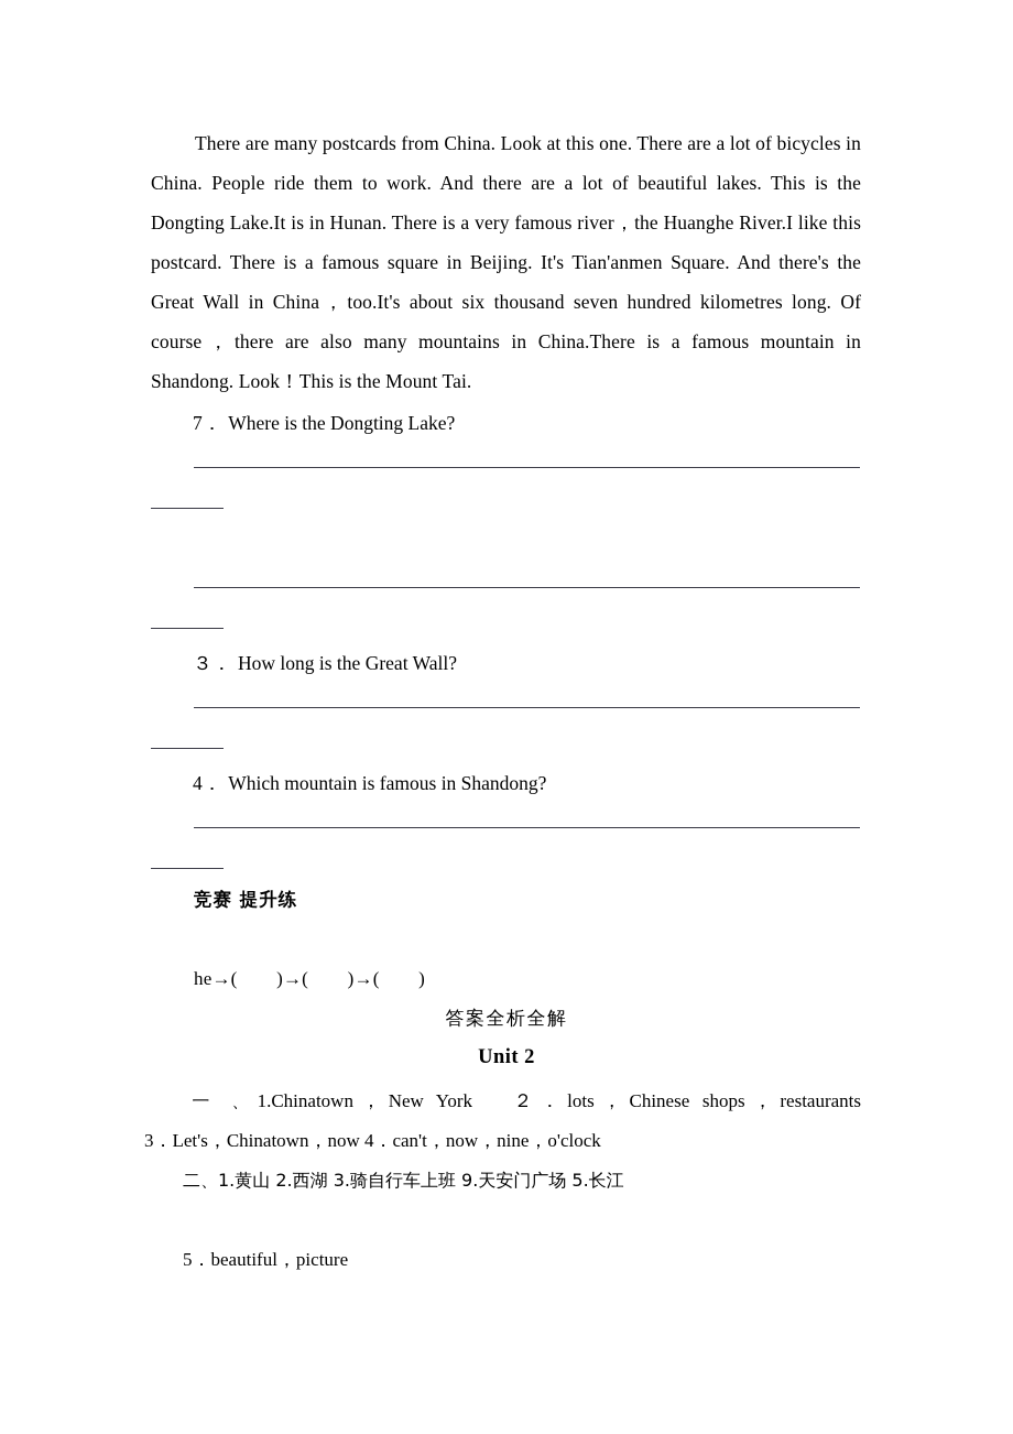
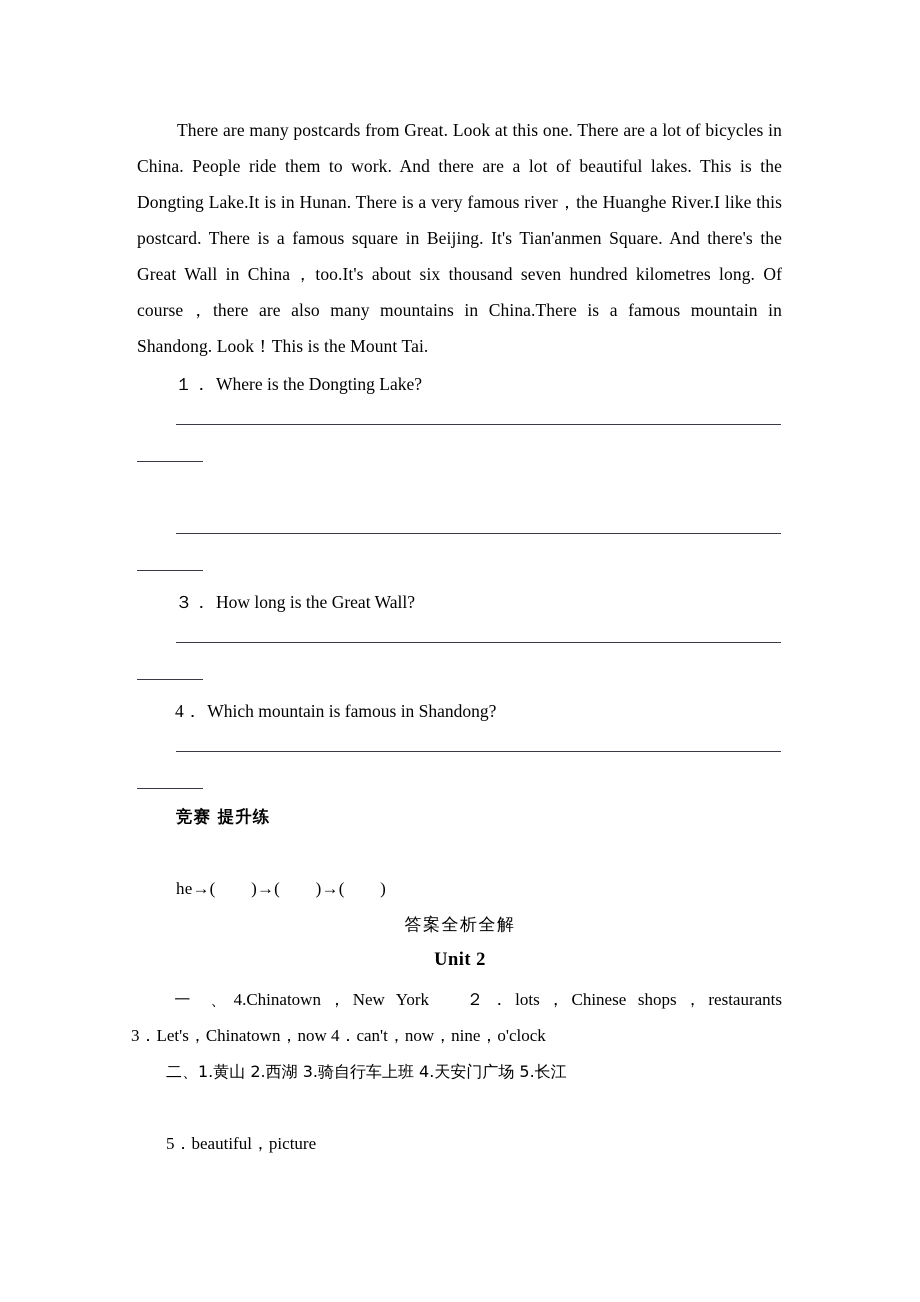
- There are many postcards from China. Look at this one. There are a lot of bicycles in China. People ride them to work. And there are a lot of beautiful lakes. This is the Dongting Lake.It is in Hunan. There is a very famous river，the Huanghe River.I like this postcard. There is a famous square in Beijing. It's Tian'anmen Square. And there's the Great Wall in China，too.It's about six thousand seven hundred kilometres long. Of course，there are also many mountains in China.There is a famous mountain in Shandong. Look！This is the Mount Tai.
+ There are many postcards from Great. Look at this one. There are a lot of bicycles in China. People ride them to work. And there are a lot of beautiful lakes. This is the Dongting Lake.It is in Hunan. There is a very famous river，the Huanghe River.I like this postcard. There is a famous square in Beijing. It's Tian'anmen Square. And there's the Great Wall in China，too.It's about six thousand seven hundred kilometres long. Of course，there are also many mountains in China.There is a famous mountain in Shandong. Look！This is the Mount Tai.
- 7． Where is the Dongting Lake?
+ １． Where is the Dongting Lake?
  ３． How long is the Great Wall?
  4． Which mountain is famous in Shandong?
  竞赛 提升练
  he→( )→( )→( )
  答案全析全解
  Unit 2
- 一 、1.Chinatown，New York ２．lots，Chinese shops，restaurants
+ 一 、4.Chinatown，New York ２．lots，Chinese shops，restaurants
  3．Let's，Chinatown，now 4．can't，now，nine，o'clock
- 二、1.黄山 2.西湖 3.骑自行车上班 9.天安门广场 5.长江
+ 二、1.黄山 2.西湖 3.骑自行车上班 4.天安门广场 5.长江
  5．beautiful，picture
